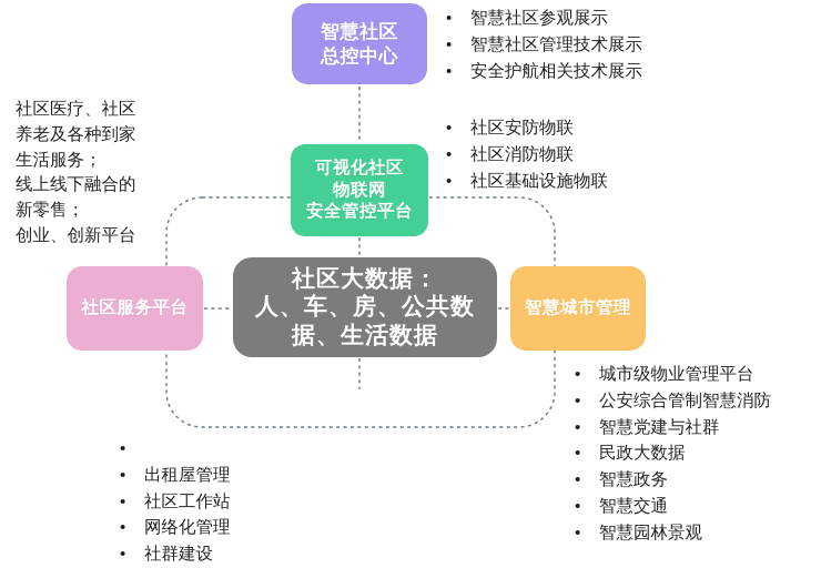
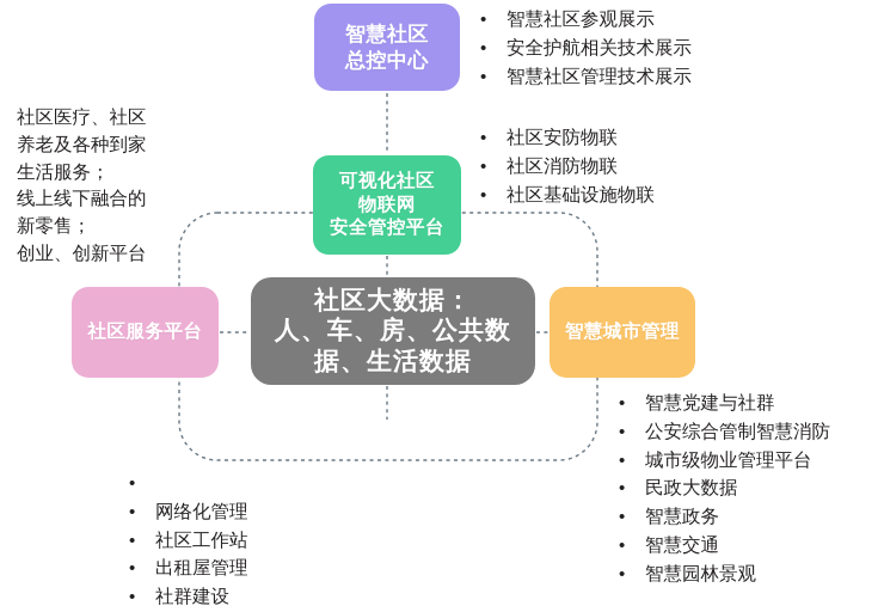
  智慧社区
  总控中心
  可视化社区
  物联网
  安全管控平台
  社区服务平台
  社区大数据：
  人、车、房、公共数
  据、生活数据
  智慧城市管理
  •
  智慧社区参观展示
  •
- 智慧社区管理技术展示
+ 安全护航相关技术展示
  •
- 安全护航相关技术展示
+ 智慧社区管理技术展示
  •
  社区安防物联
  •
  社区消防物联
  •
  社区基础设施物联
  •
- 城市级物业管理平台
+ 智慧党建与社群
  •
  公安综合管制智慧消防
  •
- 智慧党建与社群
+ 城市级物业管理平台
  •
  民政大数据
  •
  智慧政务
  •
  智慧交通
  •
  智慧园林景观
  •
  •
- 出租屋管理
+ 网络化管理
  •
  社区工作站
  •
- 网络化管理
+ 出租屋管理
  •
  社群建设
  社区医疗、社区
  养老及各种到家
  生活服务；
  线上线下融合的
  新零售；
  创业、创新平台
